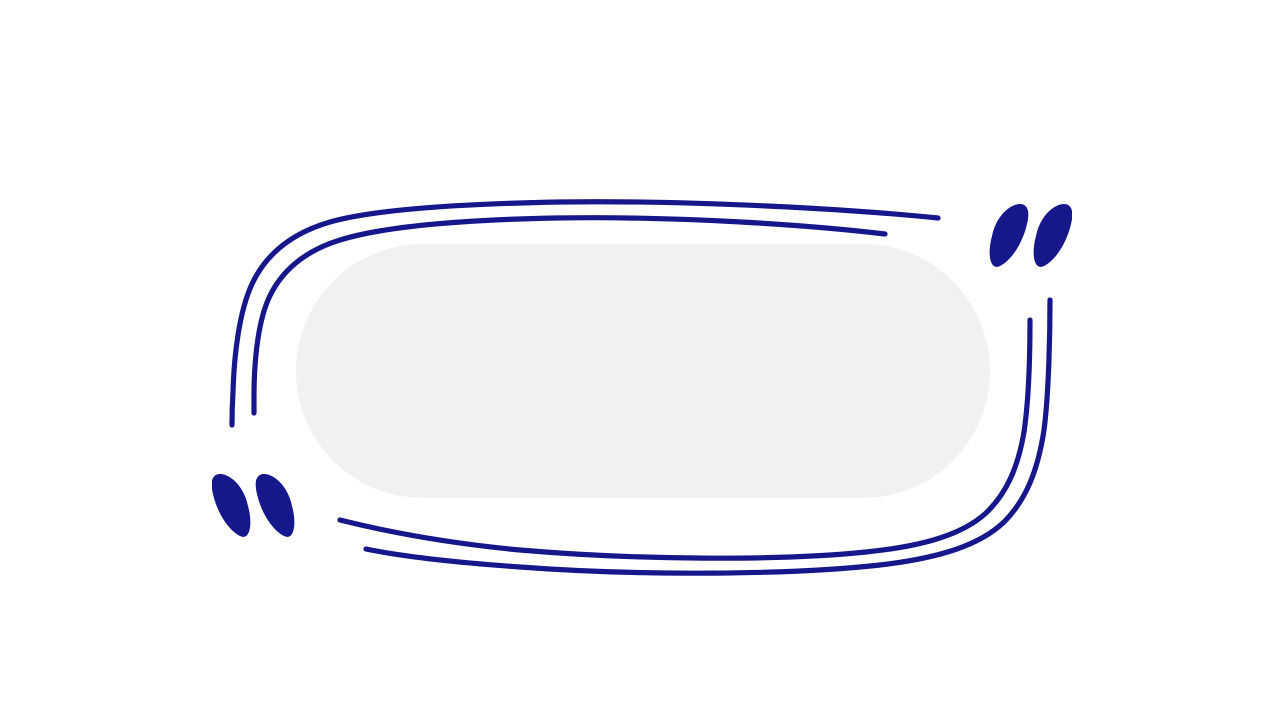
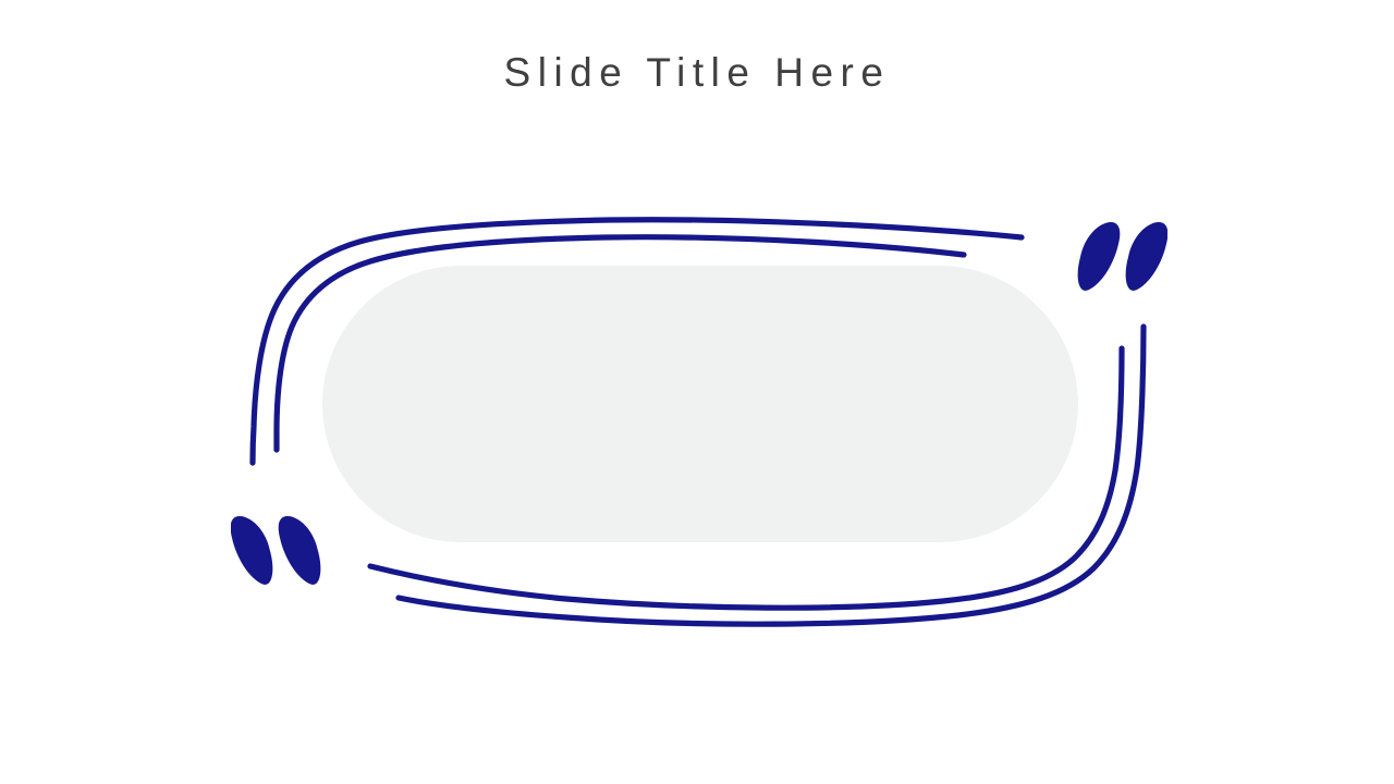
+ Slide Title Here
